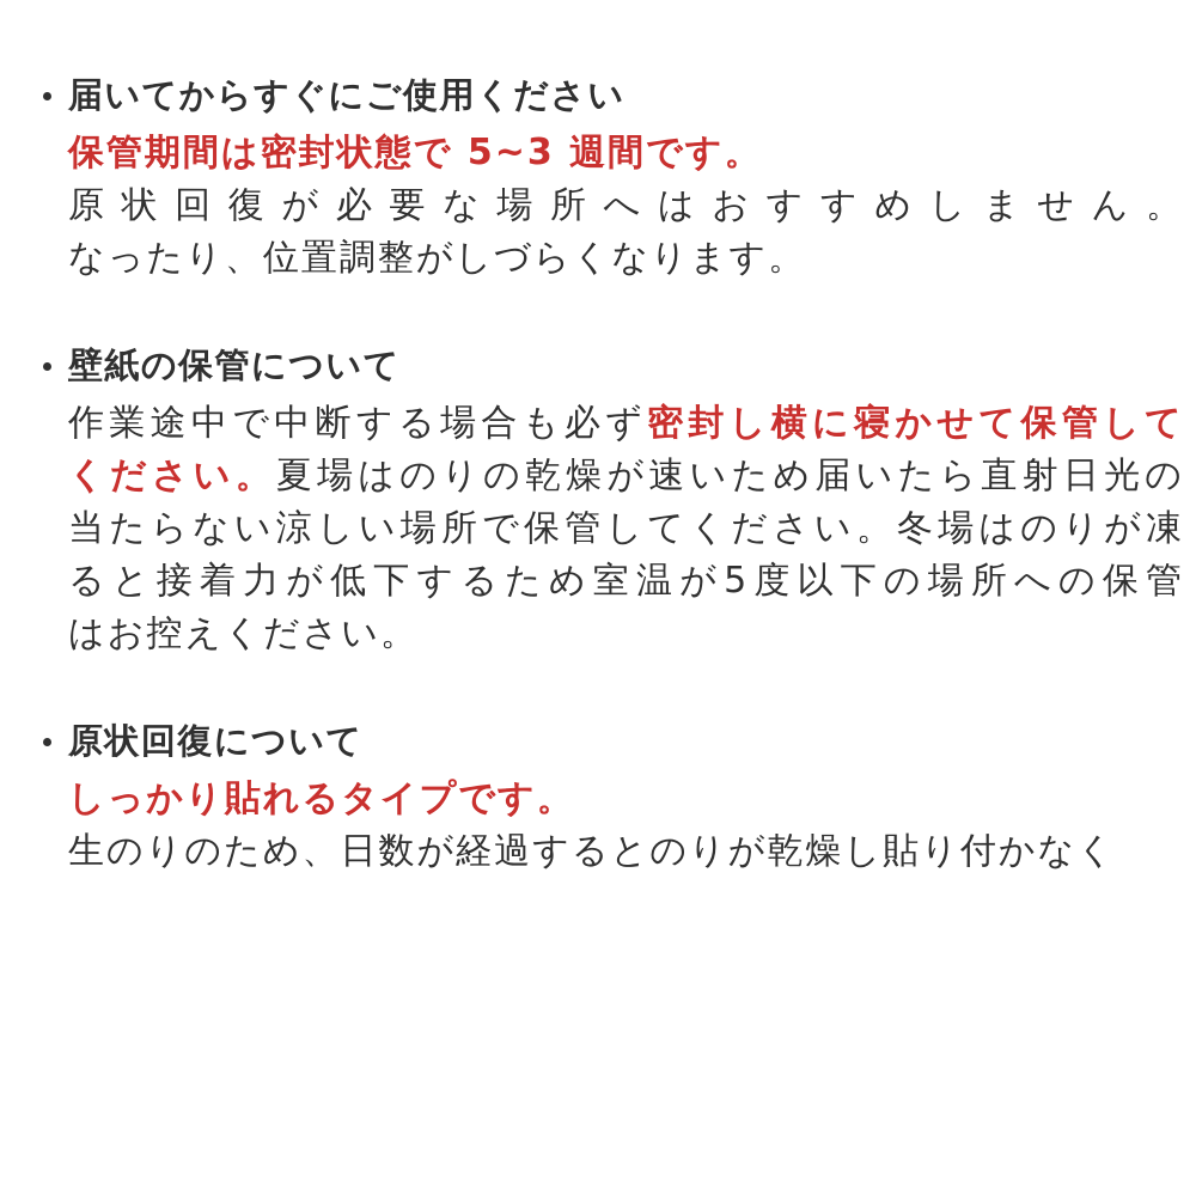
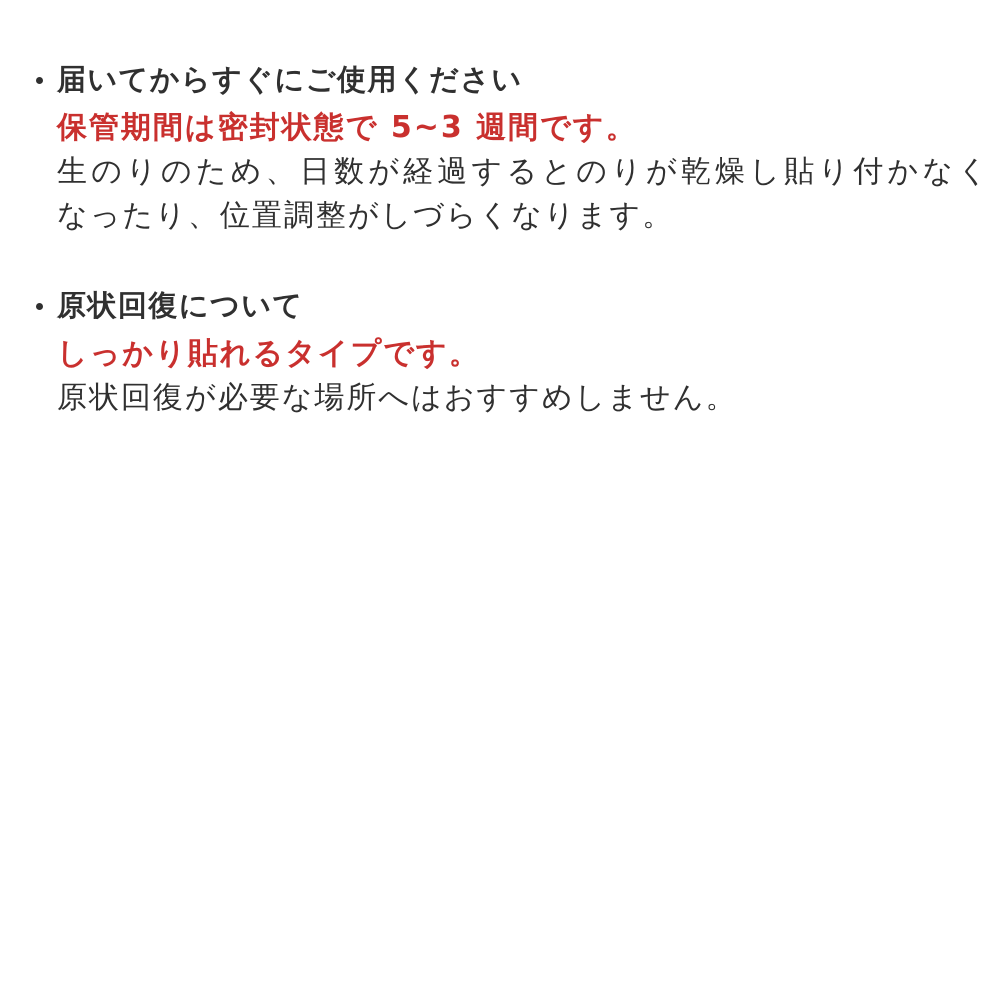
  届いてからすぐにご使用ください
  保管期間は密封状態で 5~3 週間です。
- 原状回復が必要な場所へはおすすめしません。
+ 生のりのため、日数が経過するとのりが乾燥し貼り付かなく
  なったり、位置調整がしづらくなります。
- 壁紙の保管について
- 作業途中で中断する場合も必ず密封し横に寝かせて保管して
- ください。夏場はのりの乾燥が速いため届いたら直射日光の
- 当たらない涼しい場所で保管してください。冬場はのりが凍
- ると接着力が低下するため室温が5度以下の場所への保管
- はお控えください。
  原状回復について
  しっかり貼れるタイプです。
- 生のりのため、日数が経過するとのりが乾燥し貼り付かなく
+ 原状回復が必要な場所へはおすすめしません。
